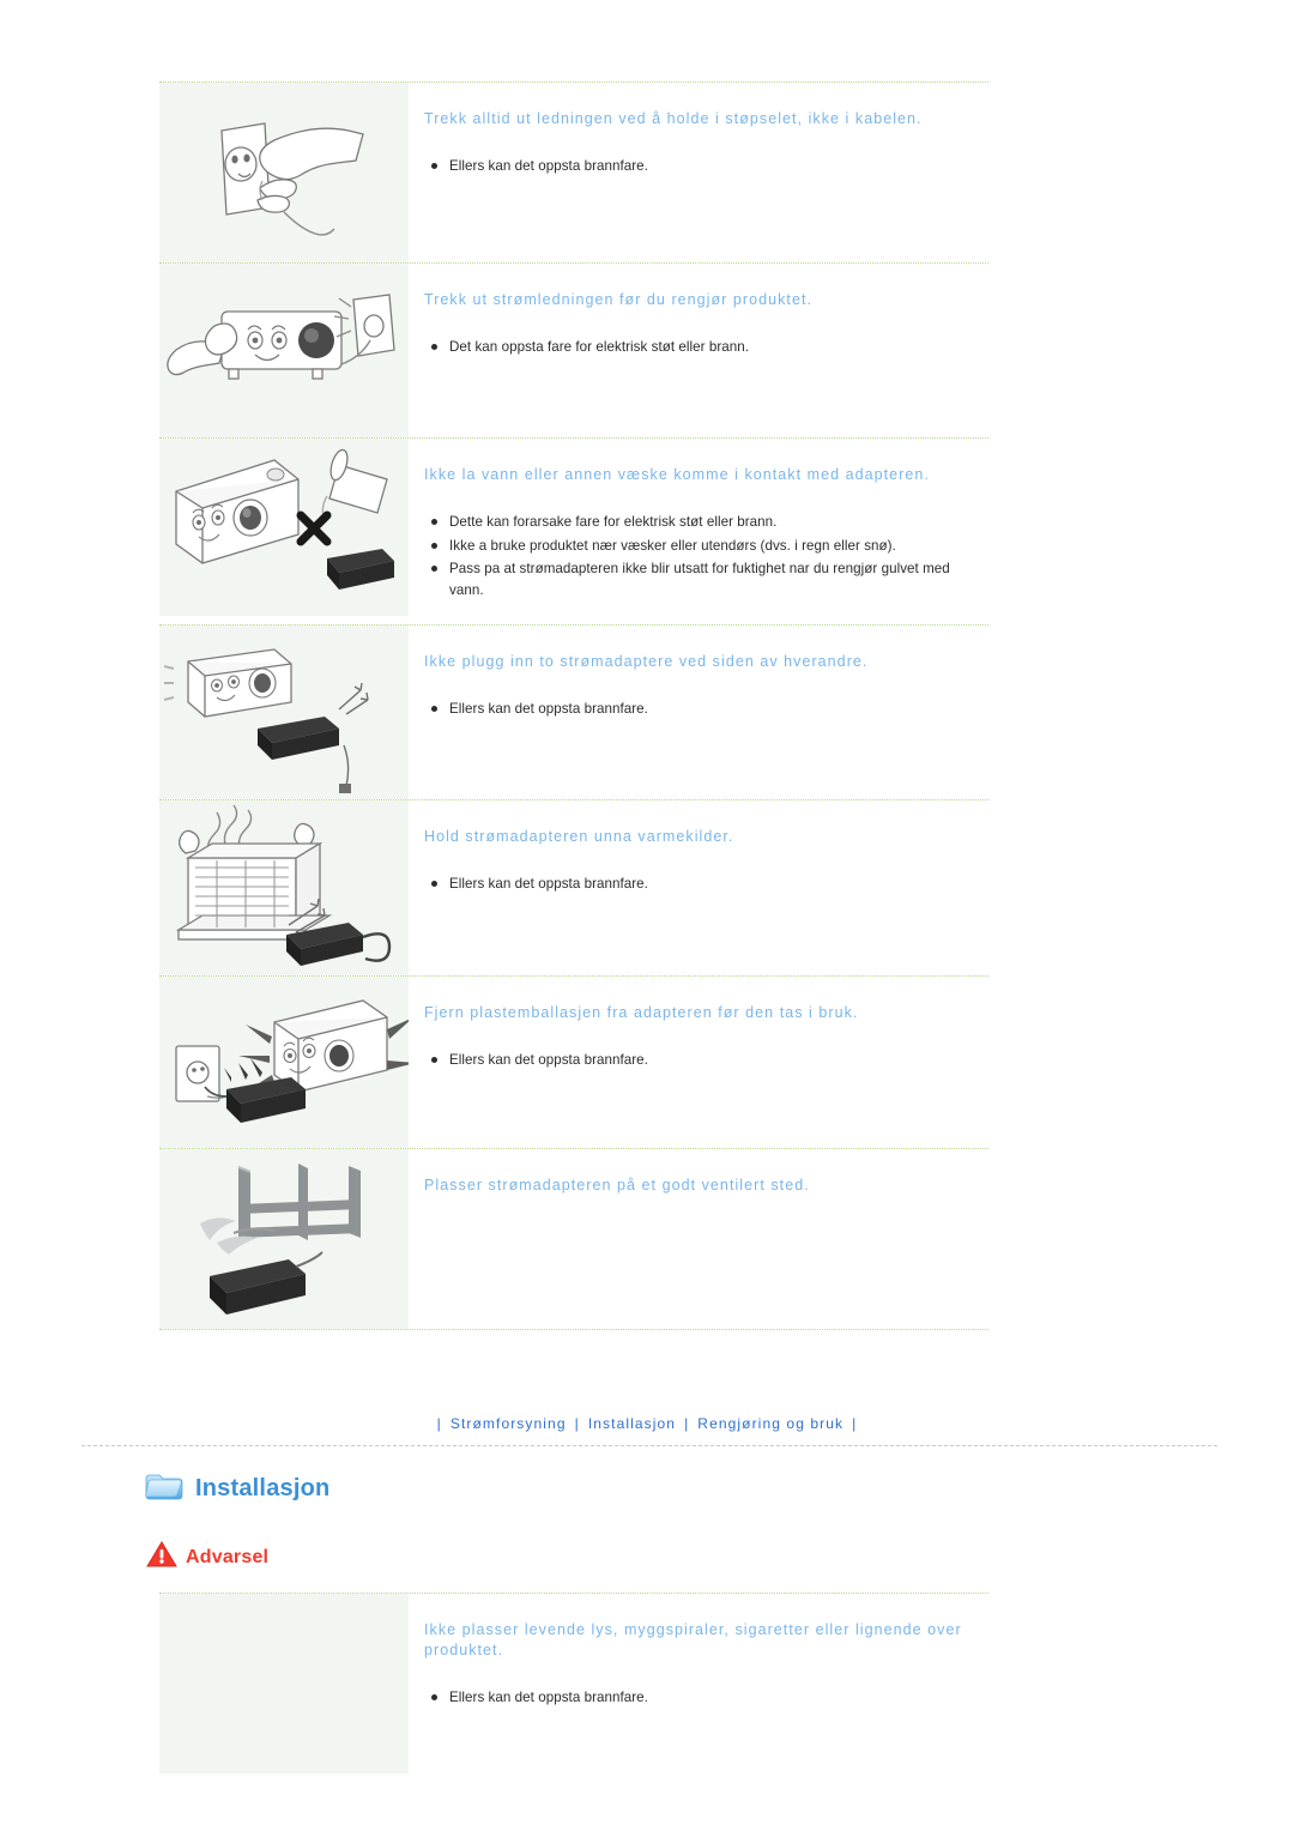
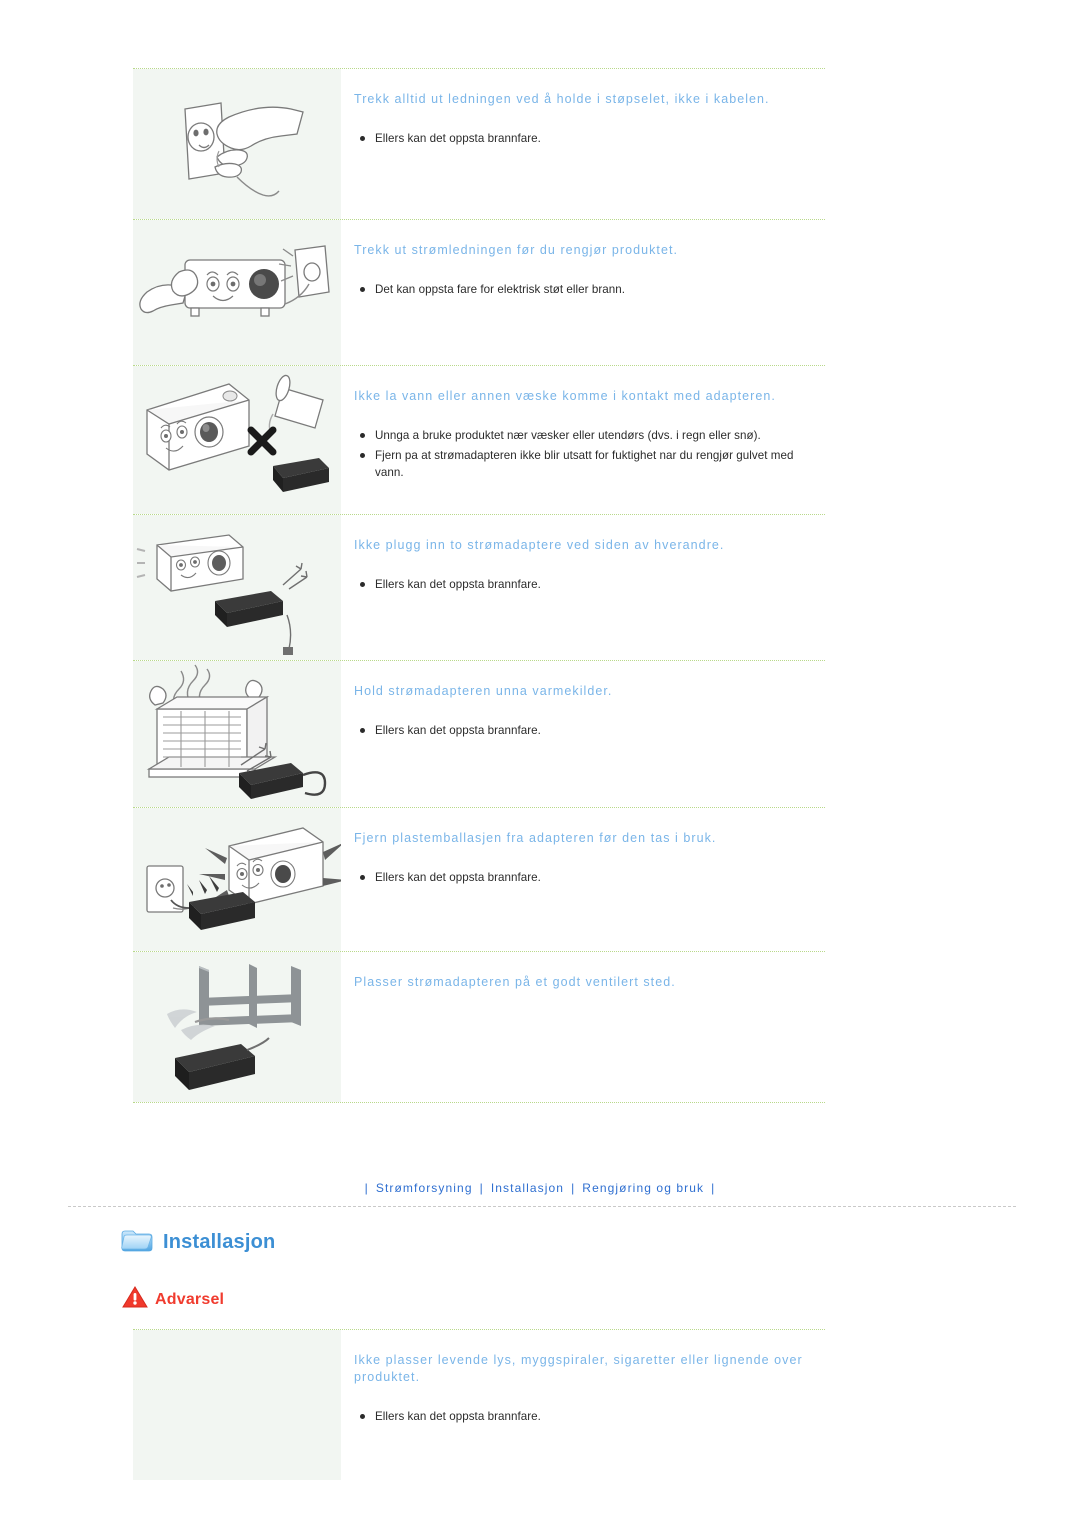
  Trekk alltid ut ledningen ved å holde i støpselet, ikke i kabelen.
  Ellers kan det oppsta brannfare.
  Trekk ut strømledningen før du rengjør produktet.
  Det kan oppsta fare for elektrisk støt eller brann.
  Ikke la vann eller annen væske komme i kontakt med adapteren.
- Dette kan forarsake fare for elektrisk støt eller brann.
- Ikke a bruke produktet nær væsker eller utendørs (dvs. i regn eller snø).
+ Unnga a bruke produktet nær væsker eller utendørs (dvs. i regn eller snø).
- Pass pa at strømadapteren ikke blir utsatt for fuktighet nar du rengjør gulvet med vann.
+ Fjern pa at strømadapteren ikke blir utsatt for fuktighet nar du rengjør gulvet med vann.
  Ikke plugg inn to strømadaptere ved siden av hverandre.
  Ellers kan det oppsta brannfare.
  Hold strømadapteren unna varmekilder.
  Ellers kan det oppsta brannfare.
  Fjern plastemballasjen fra adapteren før den tas i bruk.
  Ellers kan det oppsta brannfare.
  Plasser strømadapteren på et godt ventilert sted.
  | Strømforsyning | Installasjon | Rengjøring og bruk |
  Installasjon
  Advarsel
  Ikke plasser levende lys, myggspiraler, sigaretter eller lignende over produktet.
  Ellers kan det oppsta brannfare.
